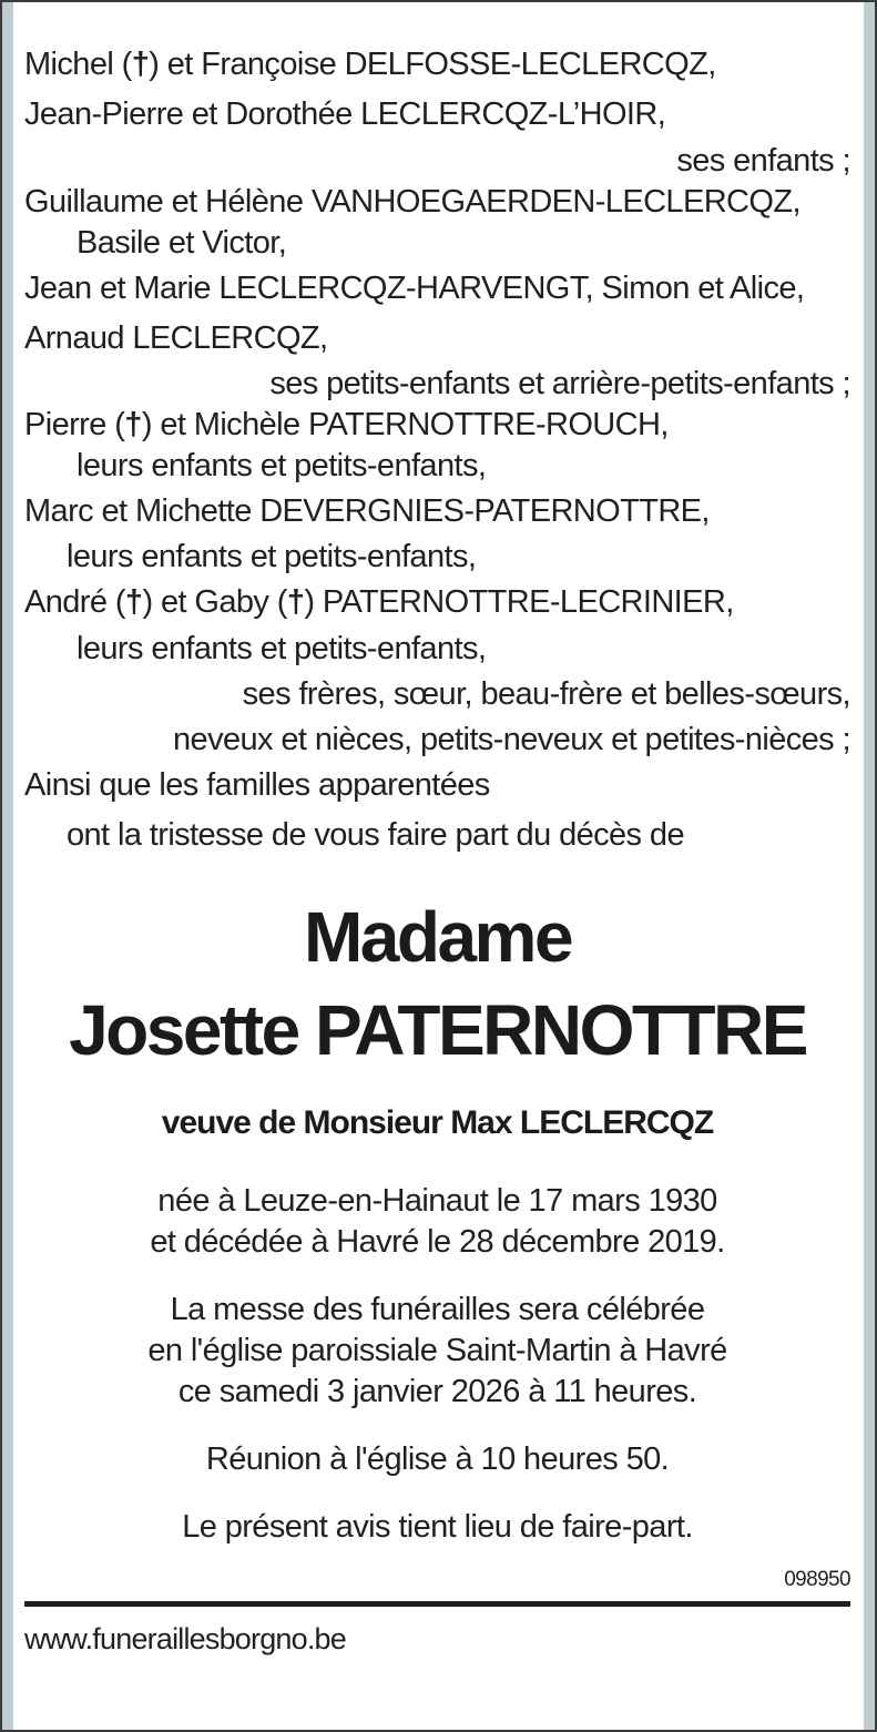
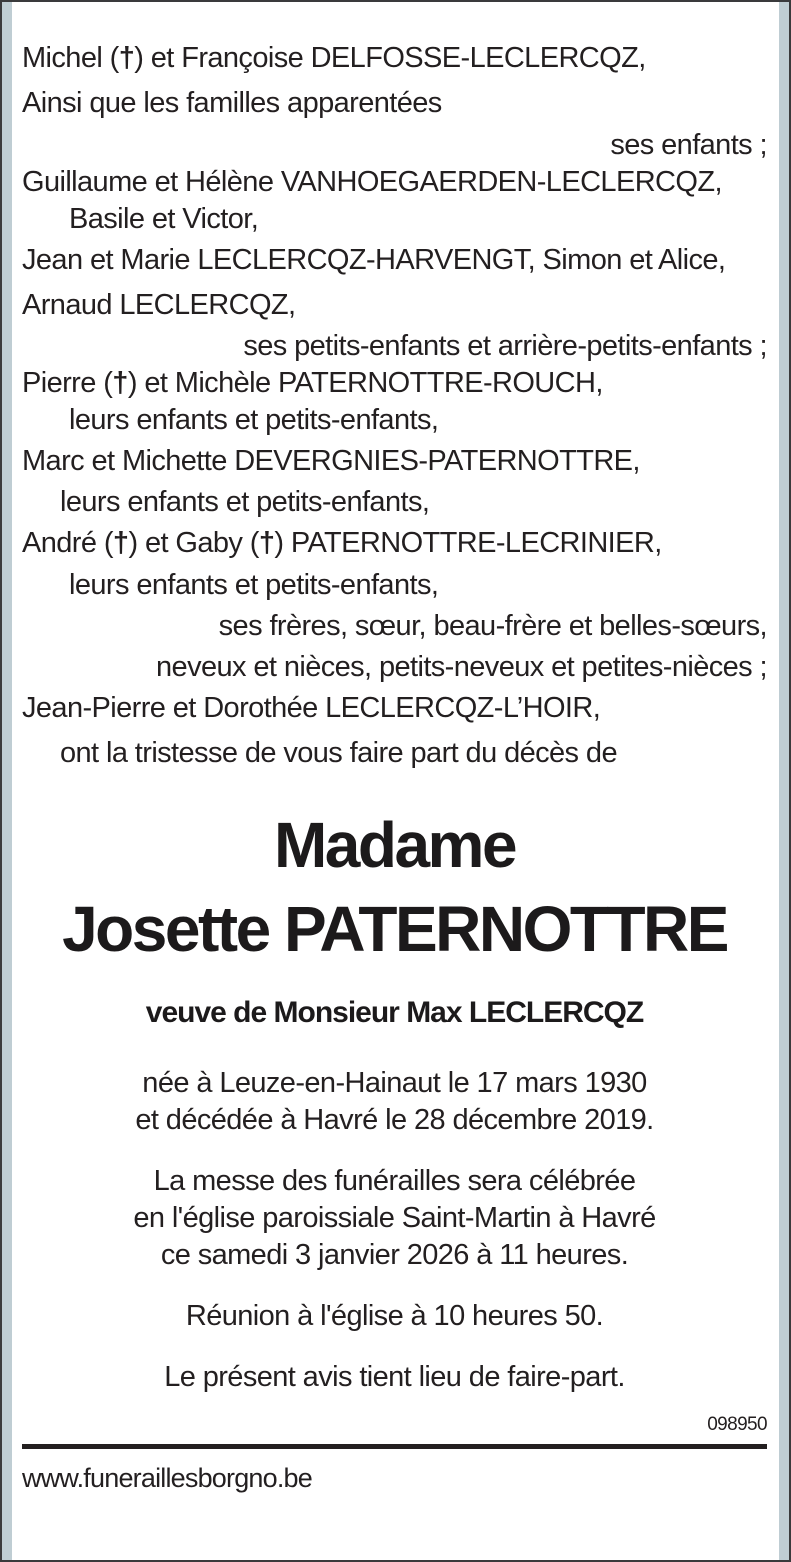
  Michel (†) et Françoise DELFOSSE-LECLERCQZ,
- Jean-Pierre et Dorothée LECLERCQZ-L’HOIR,
+ Ainsi que les familles apparentées
  ses enfants ;
  Guillaume et Hélène VANHOEGAERDEN-LECLERCQZ,
  Basile et Victor,
  Jean et Marie LECLERCQZ-HARVENGT, Simon et Alice,
  Arnaud LECLERCQZ,
  ses petits-enfants et arrière-petits-enfants ;
  Pierre (†) et Michèle PATERNOTTRE-ROUCH,
  leurs enfants et petits-enfants,
  Marc et Michette DEVERGNIES-PATERNOTTRE,
  leurs enfants et petits-enfants,
  André (†) et Gaby (†) PATERNOTTRE-LECRINIER,
  leurs enfants et petits-enfants,
  ses frères, sœur, beau-frère et belles-sœurs,
  neveux et nièces, petits-neveux et petites-nièces ;
- Ainsi que les familles apparentées
+ Jean-Pierre et Dorothée LECLERCQZ-L’HOIR,
  ont la tristesse de vous faire part du décès de
  Madame
  Josette PATERNOTTRE
  veuve de Monsieur Max LECLERCQZ
  née à Leuze-en-Hainaut le 17 mars 1930
  et décédée à Havré le 28 décembre 2019.
  La messe des funérailles sera célébrée
  en l'église paroissiale Saint-Martin à Havré
  ce samedi 3 janvier 2026 à 11 heures.
  Réunion à l'église à 10 heures 50.
  Le présent avis tient lieu de faire-part.
  098950
  www.funeraillesborgno.be
